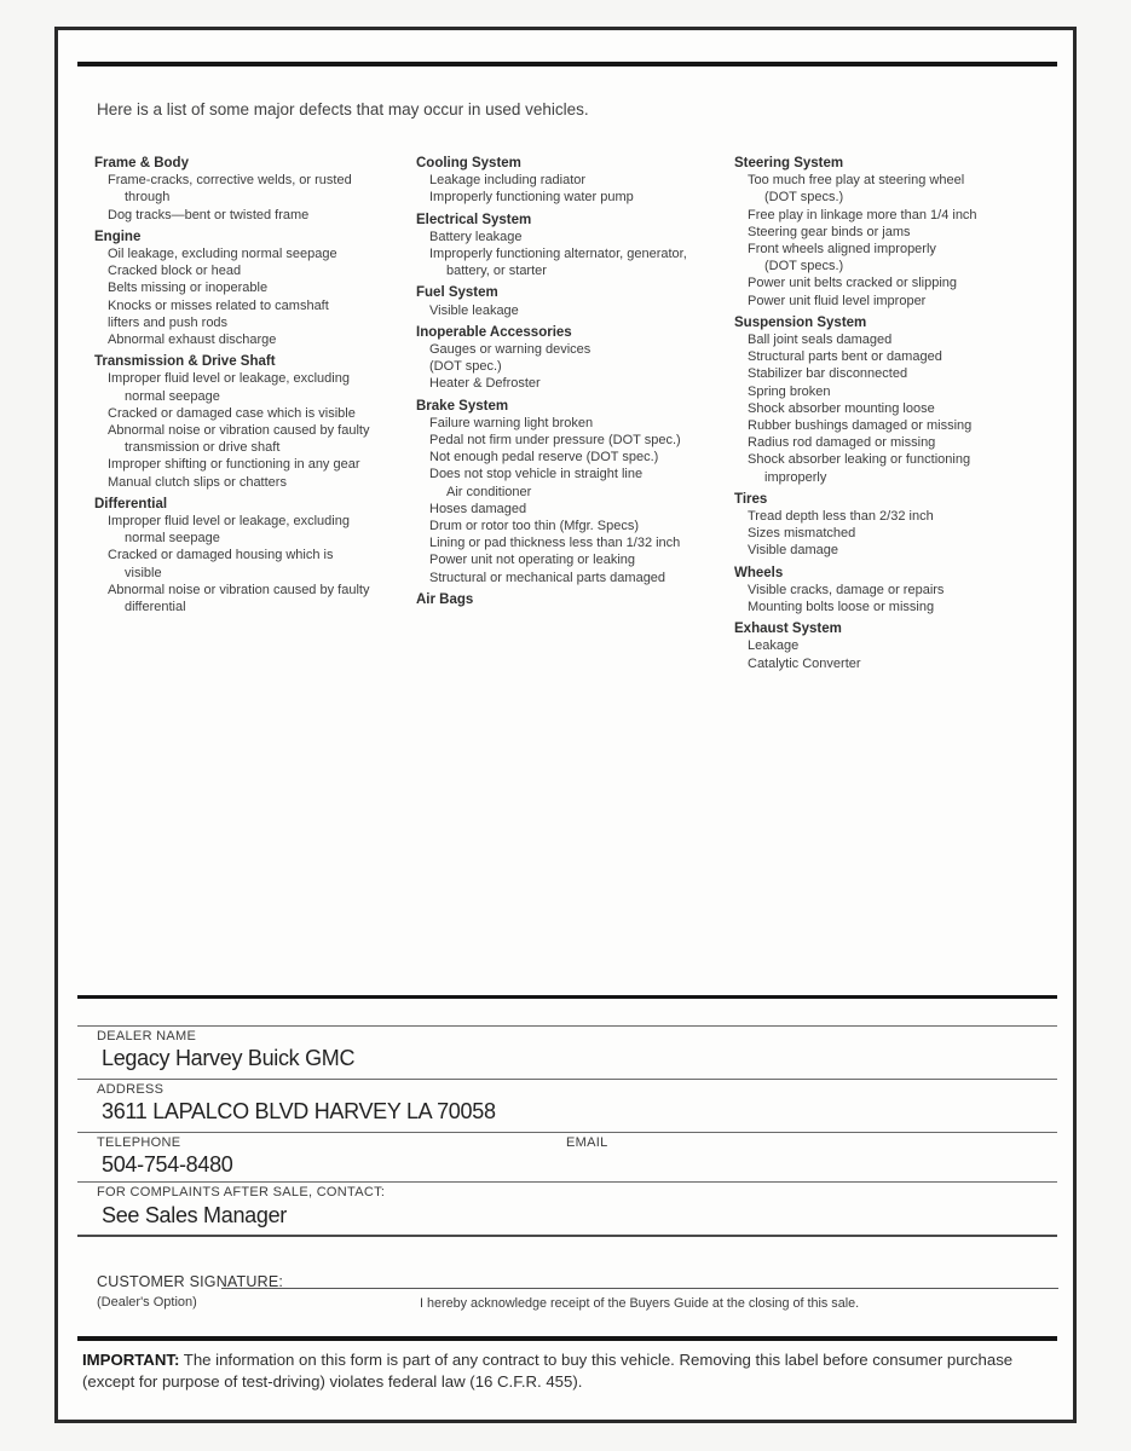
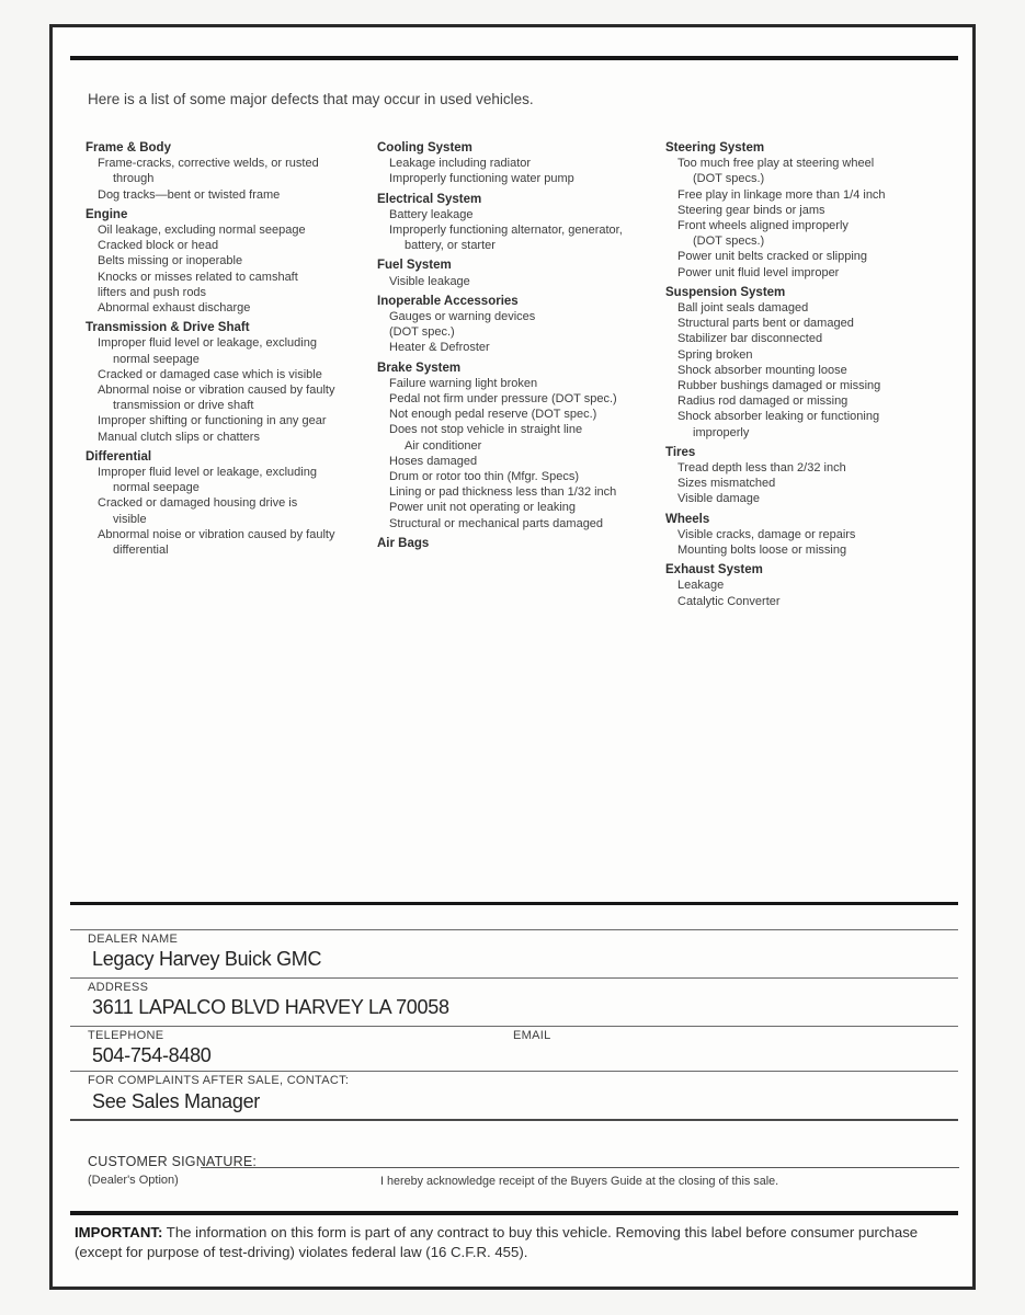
  Here is a list of some major defects that may occur in used vehicles.
  Frame & Body
  Frame-cracks, corrective welds, or rusted
  through
  Dog tracks—bent or twisted frame
  Engine
  Oil leakage, excluding normal seepage
  Cracked block or head
  Belts missing or inoperable
  Knocks or misses related to camshaft
  lifters and push rods
  Abnormal exhaust discharge
  Transmission & Drive Shaft
  Improper fluid level or leakage, excluding
  normal seepage
  Cracked or damaged case which is visible
  Abnormal noise or vibration caused by faulty
  transmission or drive shaft
  Improper shifting or functioning in any gear
  Manual clutch slips or chatters
  Differential
  Improper fluid level or leakage, excluding
  normal seepage
- Cracked or damaged housing which is
+ Cracked or damaged housing drive is
  visible
  Abnormal noise or vibration caused by faulty
  differential
  Cooling System
  Leakage including radiator
  Improperly functioning water pump
  Electrical System
  Battery leakage
  Improperly functioning alternator, generator,
  battery, or starter
  Fuel System
  Visible leakage
  Inoperable Accessories
  Gauges or warning devices
  (DOT spec.)
  Heater & Defroster
  Brake System
  Failure warning light broken
  Pedal not firm under pressure (DOT spec.)
  Not enough pedal reserve (DOT spec.)
  Does not stop vehicle in straight line
  Air conditioner
  Hoses damaged
  Drum or rotor too thin (Mfgr. Specs)
  Lining or pad thickness less than 1/32 inch
  Power unit not operating or leaking
  Structural or mechanical parts damaged
  Air Bags
  Steering System
  Too much free play at steering wheel
  (DOT specs.)
  Free play in linkage more than 1/4 inch
  Steering gear binds or jams
  Front wheels aligned improperly
  (DOT specs.)
  Power unit belts cracked or slipping
  Power unit fluid level improper
  Suspension System
  Ball joint seals damaged
  Structural parts bent or damaged
  Stabilizer bar disconnected
  Spring broken
  Shock absorber mounting loose
  Rubber bushings damaged or missing
  Radius rod damaged or missing
  Shock absorber leaking or functioning
  improperly
  Tires
  Tread depth less than 2/32 inch
  Sizes mismatched
  Visible damage
  Wheels
  Visible cracks, damage or repairs
  Mounting bolts loose or missing
  Exhaust System
  Leakage
  Catalytic Converter
  DEALER NAME
  Legacy Harvey Buick GMC
  ADDRESS
  3611 LAPALCO BLVD HARVEY LA 70058
  TELEPHONE
  EMAIL
  504-754-8480
  FOR COMPLAINTS AFTER SALE, CONTACT:
  See Sales Manager
  CUSTOMER SIGNATURE:
  (Dealer's Option)
  I hereby acknowledge receipt of the Buyers Guide at the closing of this sale.
  IMPORTANT: The information on this form is part of any contract to buy this vehicle. Removing this label before consumer purchase (except for purpose of test-driving) violates federal law (16 C.F.R. 455).
